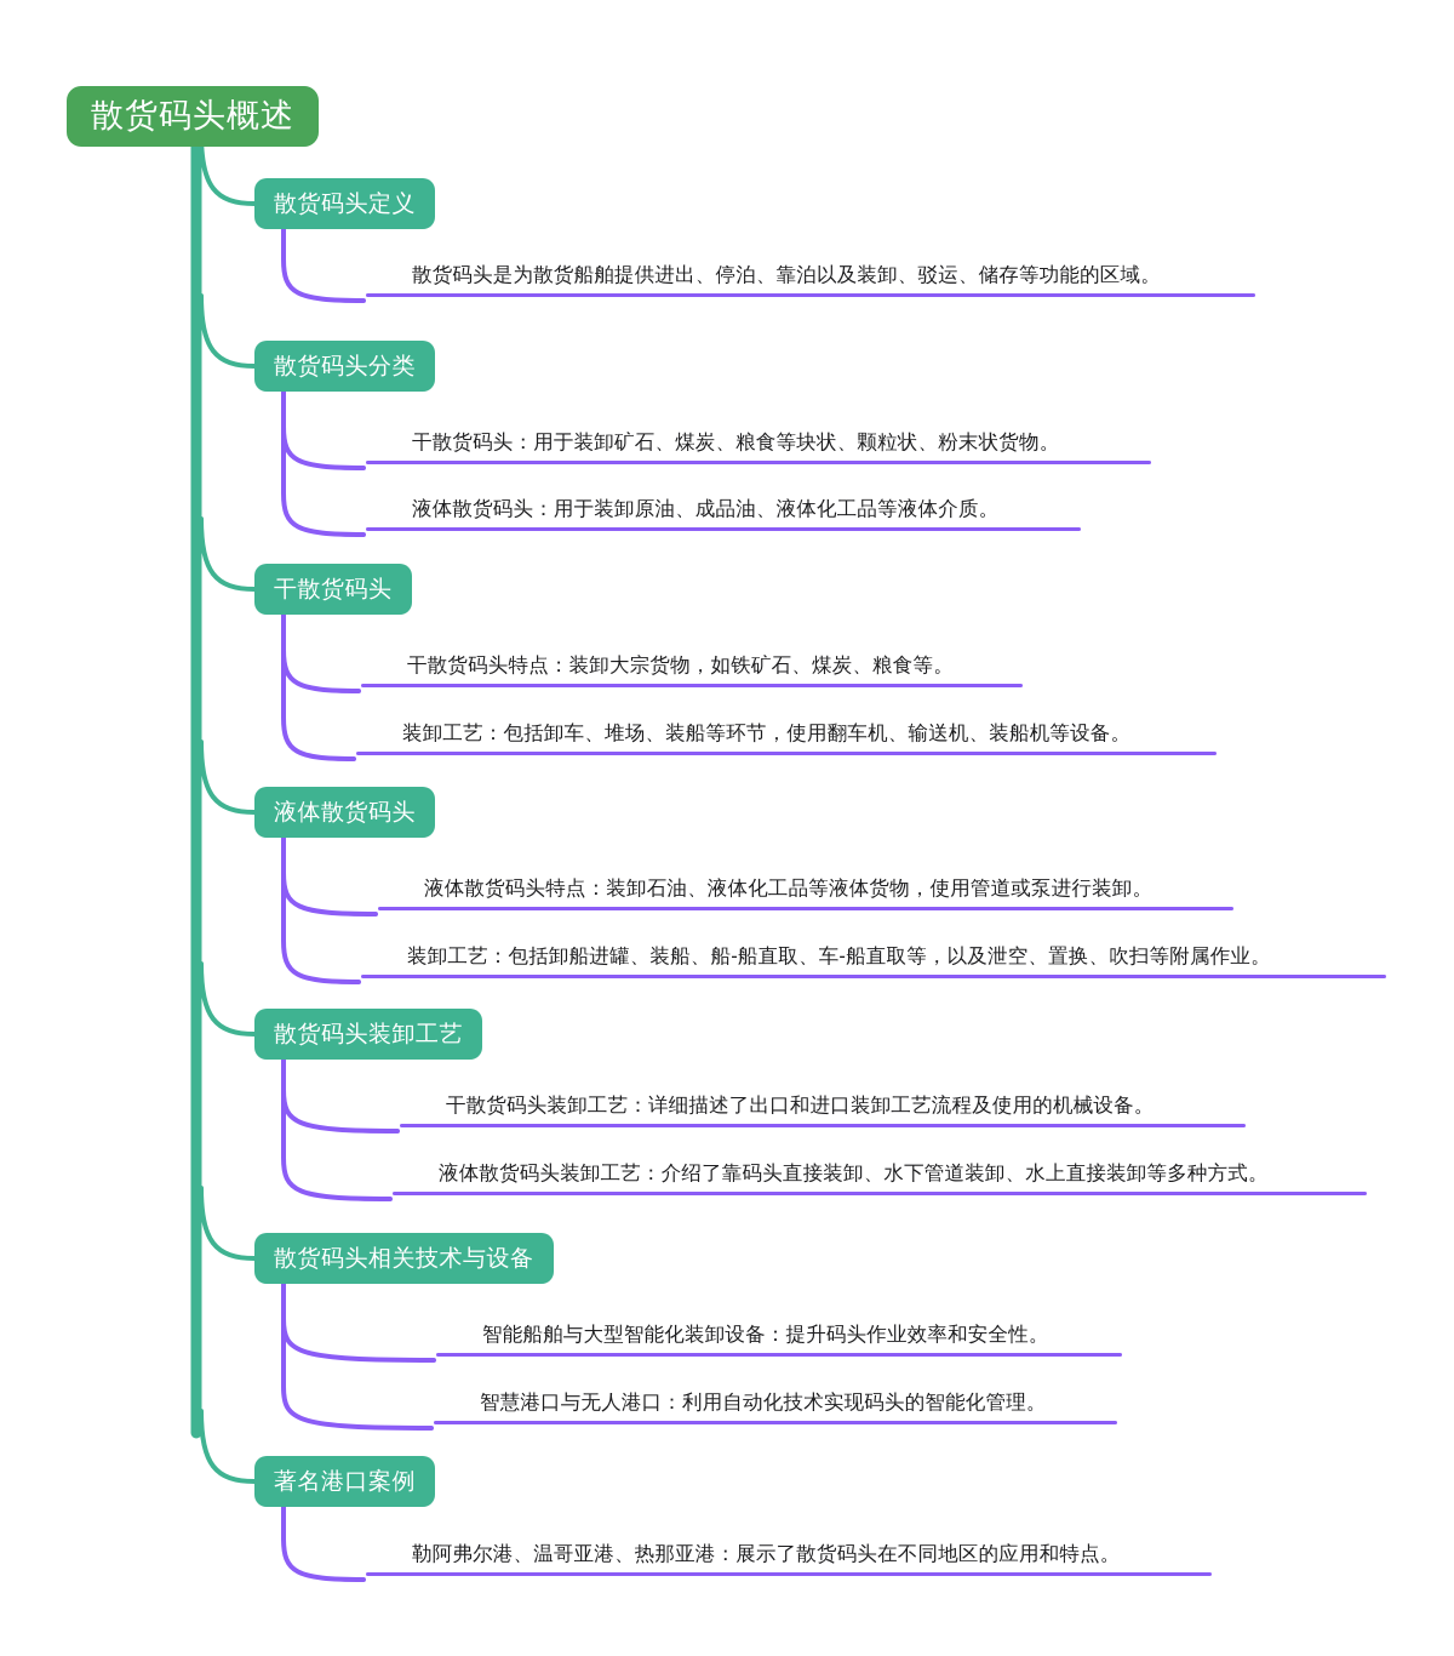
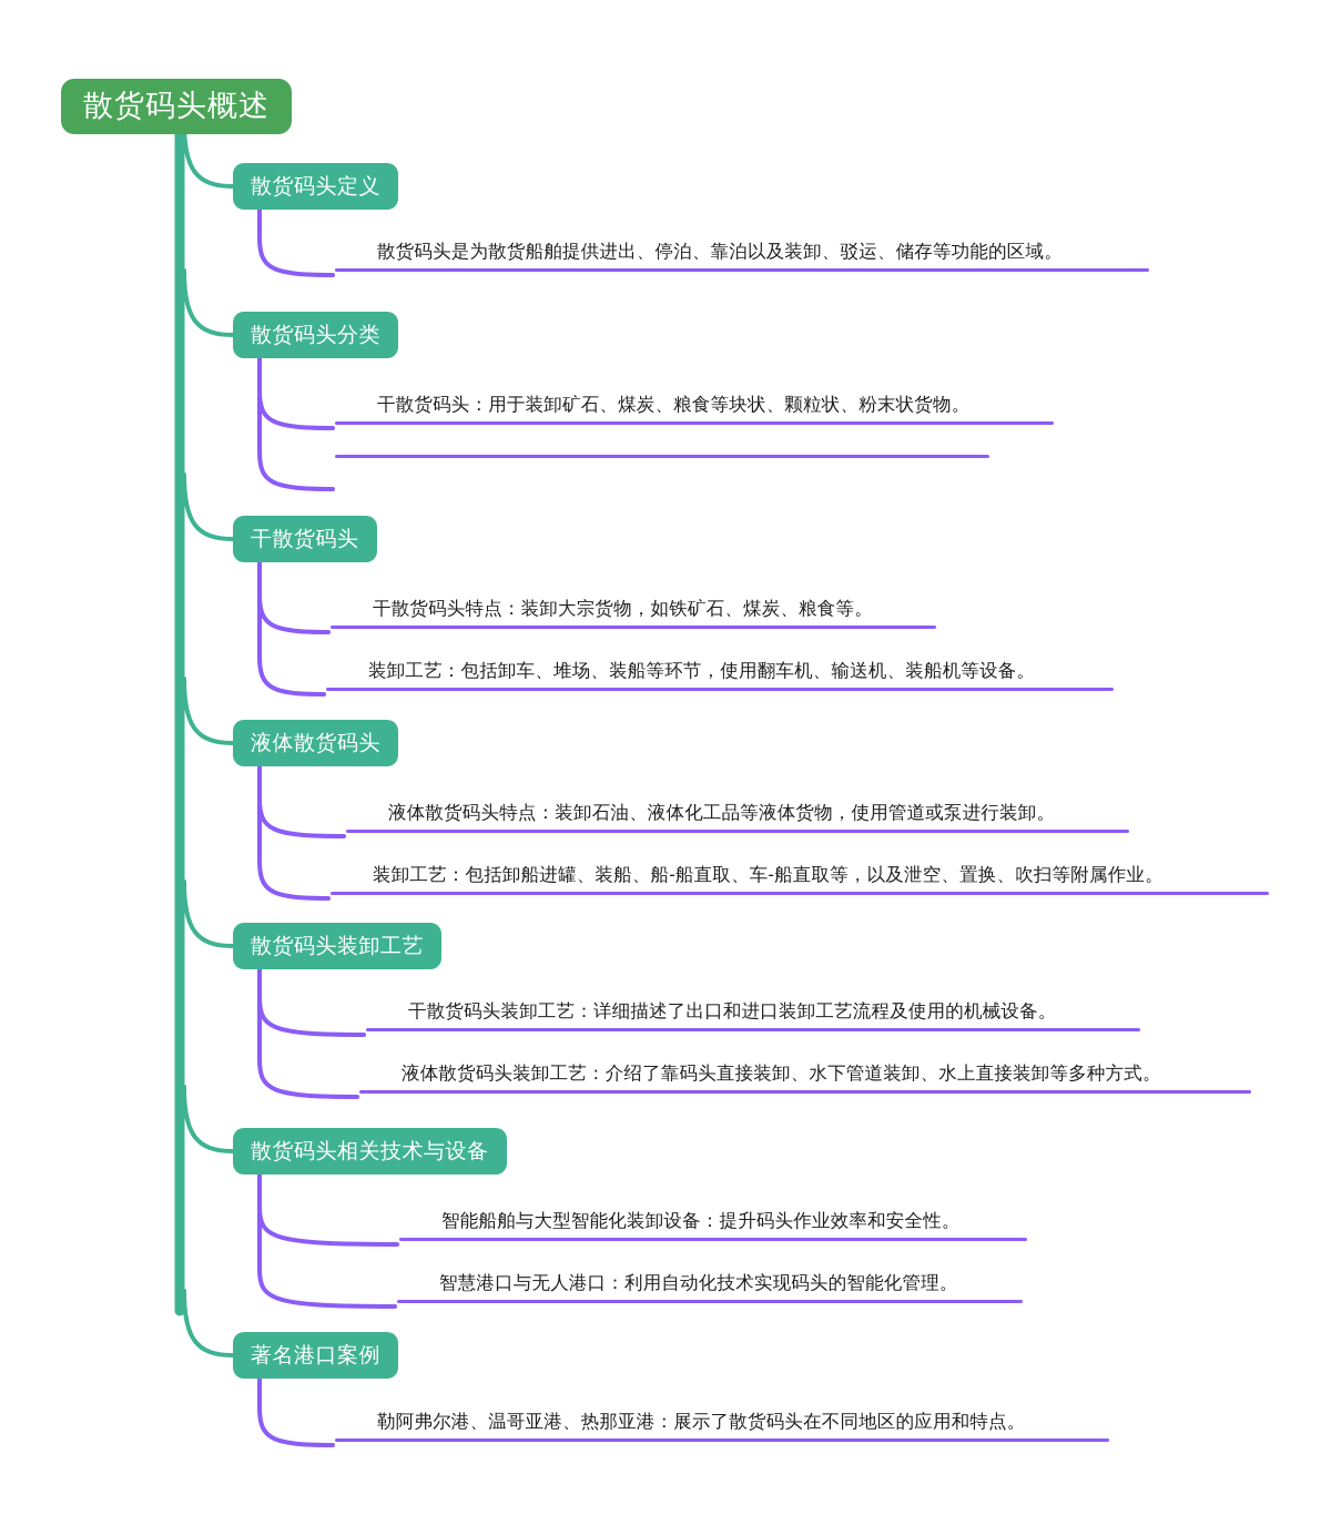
  散货码头概述
  散货码头定义
  散货码头是为散货船舶提供进出、停泊、靠泊以及装卸、驳运、储存等功能的区域。
  散货码头分类
  干散货码头：用于装卸矿石、煤炭、粮食等块状、颗粒状、粉末状货物。
- 液体散货码头：用于装卸原油、成品油、液体化工品等液体介质。
  干散货码头
  干散货码头特点：装卸大宗货物，如铁矿石、煤炭、粮食等。
  装卸工艺：包括卸车、堆场、装船等环节，使用翻车机、输送机、装船机等设备。
  液体散货码头
  液体散货码头特点：装卸石油、液体化工品等液体货物，使用管道或泵进行装卸。
  装卸工艺：包括卸船进罐、装船、船-船直取、车-船直取等，以及泄空、置换、吹扫等附属作业。
  散货码头装卸工艺
  干散货码头装卸工艺：详细描述了出口和进口装卸工艺流程及使用的机械设备。
  液体散货码头装卸工艺：介绍了靠码头直接装卸、水下管道装卸、水上直接装卸等多种方式。
  散货码头相关技术与设备
  智能船舶与大型智能化装卸设备：提升码头作业效率和安全性。
  智慧港口与无人港口：利用自动化技术实现码头的智能化管理。
  著名港口案例
  勒阿弗尔港、温哥亚港、热那亚港：展示了散货码头在不同地区的应用和特点。
